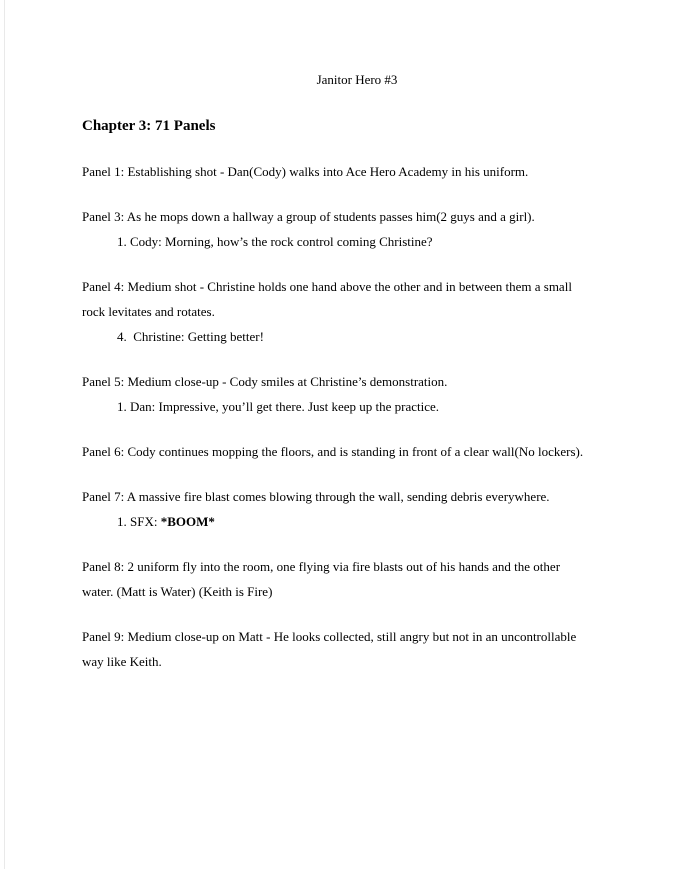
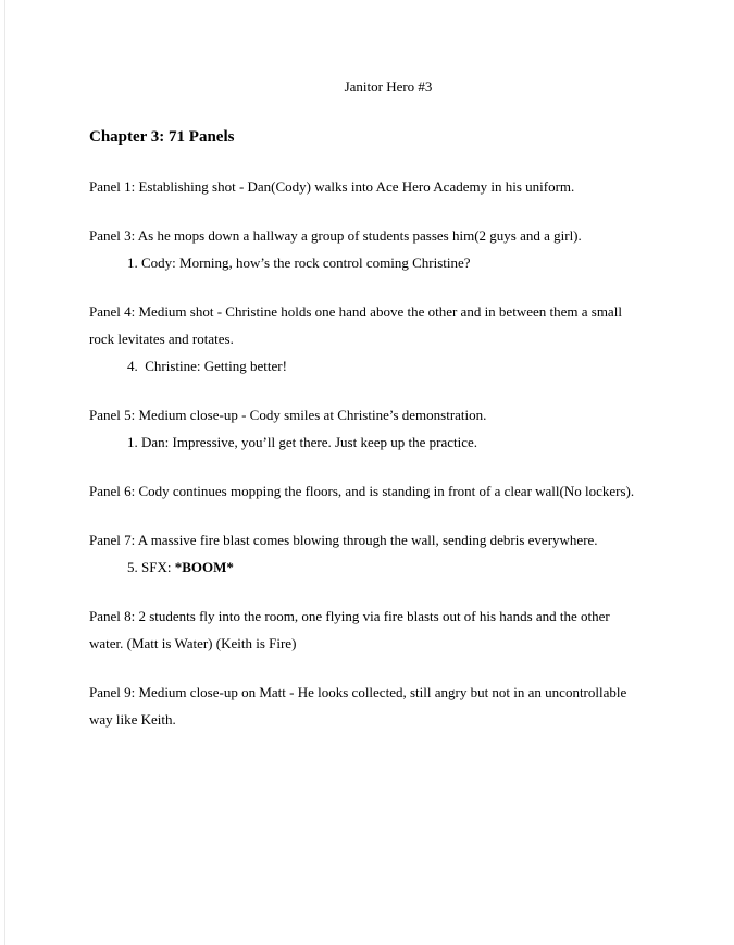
  Janitor Hero #3
  Chapter 3: 71 Panels
  Panel 1: Establishing shot - Dan(Cody) walks into Ace Hero Academy in his uniform.
  Panel 3: As he mops down a hallway a group of students passes him(2 guys and a girl).
  1. Cody: Morning, how’s the rock control coming Christine?
  Panel 4: Medium shot - Christine holds one hand above the other and in between them a small
  rock levitates and rotates.
  4. Christine: Getting better!
  Panel 5: Medium close-up - Cody smiles at Christine’s demonstration.
  1. Dan: Impressive, you’ll get there. Just keep up the practice.
  Panel 6: Cody continues mopping the floors, and is standing in front of a clear wall(No lockers).
  Panel 7: A massive fire blast comes blowing through the wall, sending debris everywhere.
- 1. SFX: *BOOM*
+ 5. SFX: *BOOM*
- Panel 8: 2 uniform fly into the room, one flying via fire blasts out of his hands and the other
+ Panel 8: 2 students fly into the room, one flying via fire blasts out of his hands and the other
  water. (Matt is Water) (Keith is Fire)
  Panel 9: Medium close-up on Matt - He looks collected, still angry but not in an uncontrollable
  way like Keith.
